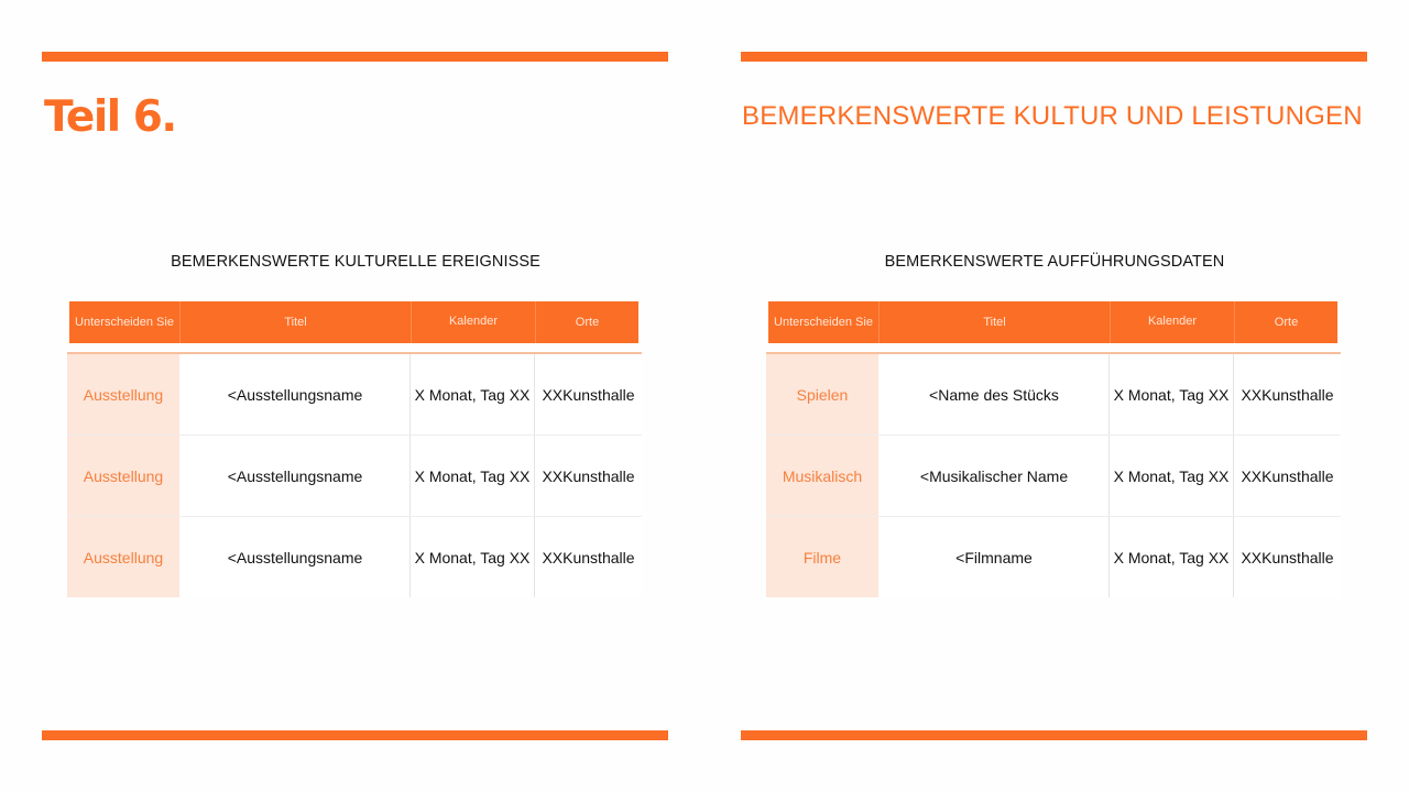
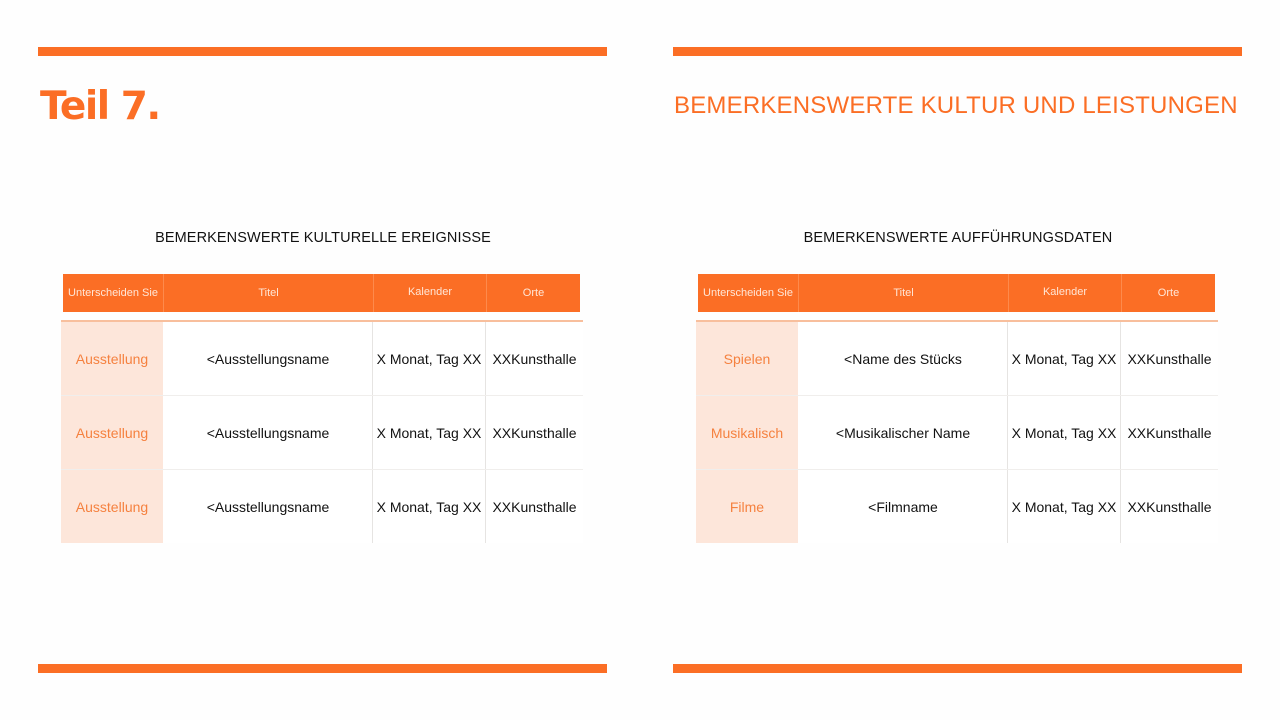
- Teil 6.
+ Teil 7.
  BEMERKENSWERTE KULTUR UND LEISTUNGEN
  BEMERKENSWERTE KULTURELLE EREIGNISSE
  Unterscheiden Sie
  Titel
  Kalender
  Orte
  Ausstellung
  <Ausstellungsname
  X Monat, Tag XX
  XXKunsthalle
  Ausstellung
  <Ausstellungsname
  X Monat, Tag XX
  XXKunsthalle
  Ausstellung
  <Ausstellungsname
  X Monat, Tag XX
  XXKunsthalle
  BEMERKENSWERTE AUFFÜHRUNGSDATEN
  Unterscheiden Sie
  Titel
  Kalender
  Orte
  Spielen
  <Name des Stücks
  X Monat, Tag XX
  XXKunsthalle
  Musikalisch
  <Musikalischer Name
  X Monat, Tag XX
  XXKunsthalle
  Filme
  <Filmname
  X Monat, Tag XX
  XXKunsthalle
